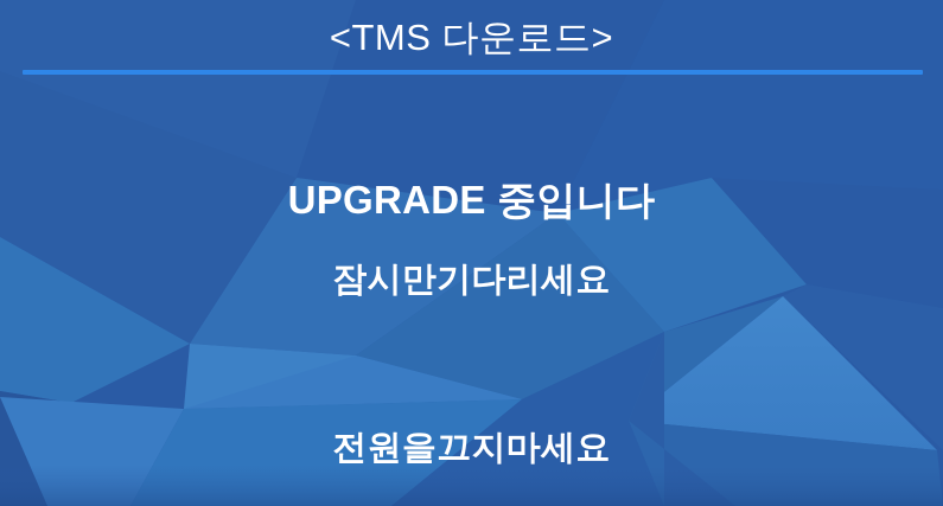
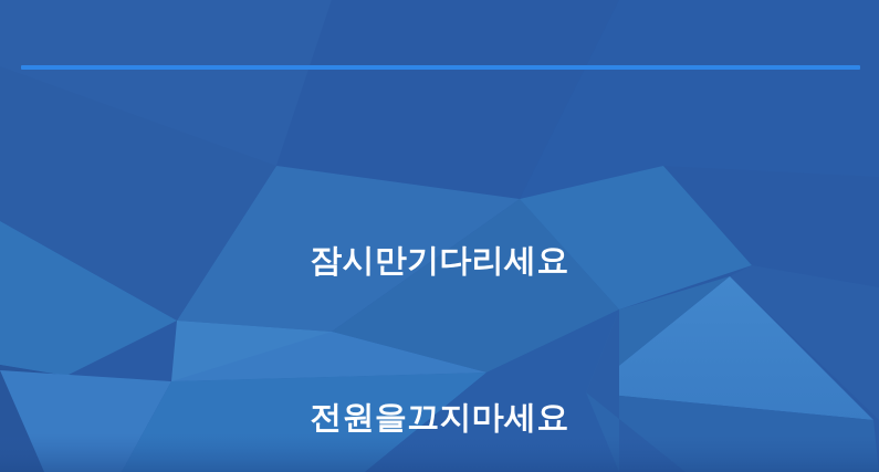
- <TMS 다운로드>
- UPGRADE 중입니다
  잠시만기다리세요
  전원을끄지마세요
